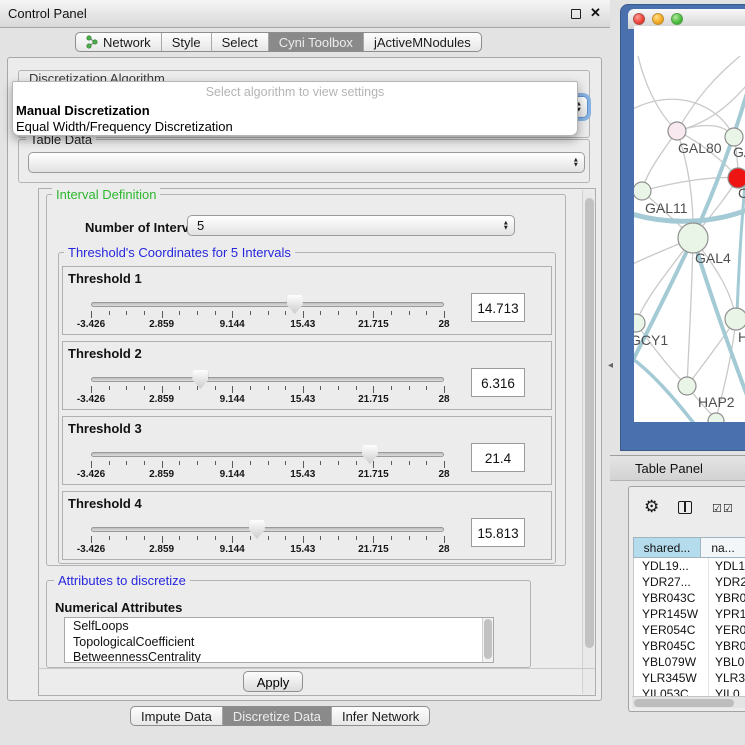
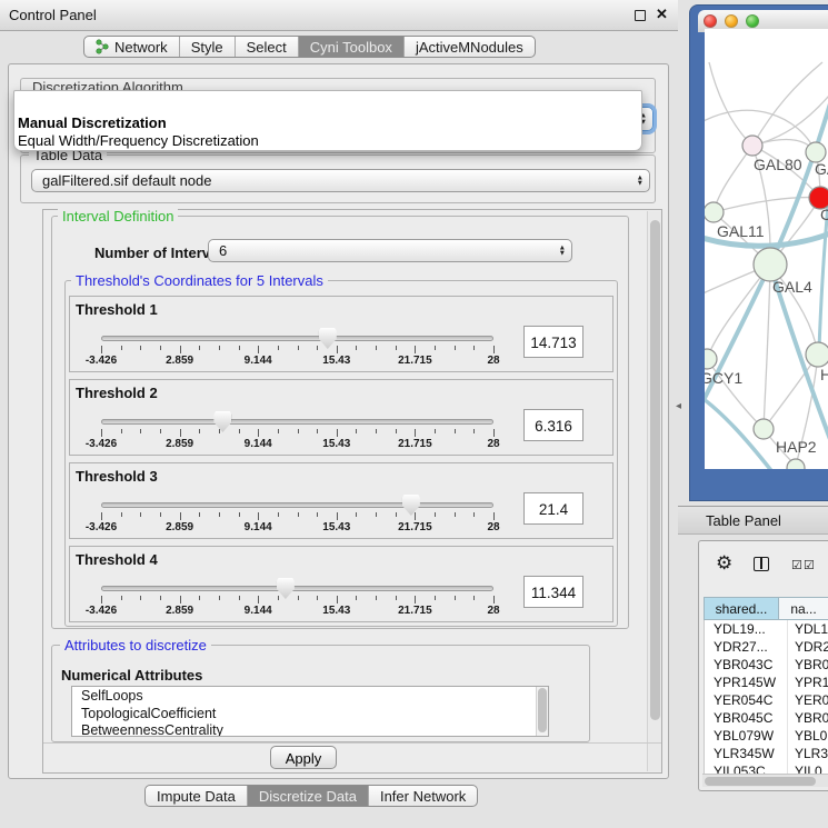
  Control Panel
  ✕
  Network
  Style
  Select
  Cyni Toolbox
  jActiveMNodules
  Discretization Algorithm
- Select algorithm to view settings
  Manual Discretization
  Equal Width/Frequency Discretization
  Table Data
+ galFiltered.sif default node
  Interval Definition
  Number of Interv
- 5
+ 6
  Threshold's Coordinates for 5 Intervals
  Threshold 1
  -3.426
  2.859
  9.144
  15.43
  21.715
  28
  14.713
  Threshold 2
  -3.426
  2.859
  9.144
  15.43
  21.715
  28
  6.316
  Threshold 3
  -3.426
  2.859
  9.144
  15.43
  21.715
  28
  21.4
  Threshold 4
  -3.426
  2.859
  9.144
  15.43
  21.715
  28
- 15.813
+ 11.344
  Attributes to discretize
  Numerical Attributes
  SelfLoops
  TopologicalCoefficient
  BetweennessCentrality
  Apply
  Impute Data
  Discretize Data
  Infer Network
  ◂
  GAL80
  GAL11
  C
  GAL4
  GCY1
  H
  HAP2
  Table Panel
  ⚙
  ☑
  ☑
  shared...
  na...
  YDL19...
  YDR27...
  YBR043C
  YPR145W
  YER054C
  YBR045C
  YBL079W
  YLR345W
  YIL053C
  YIL0.
